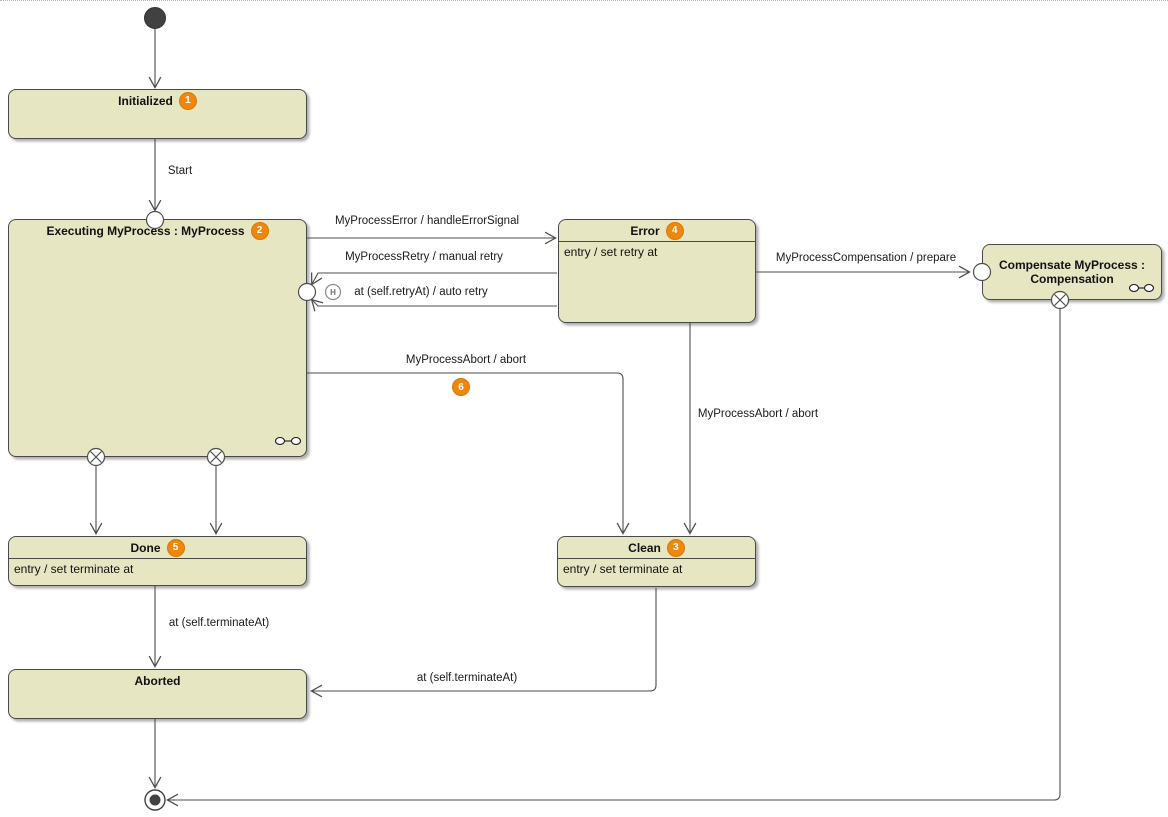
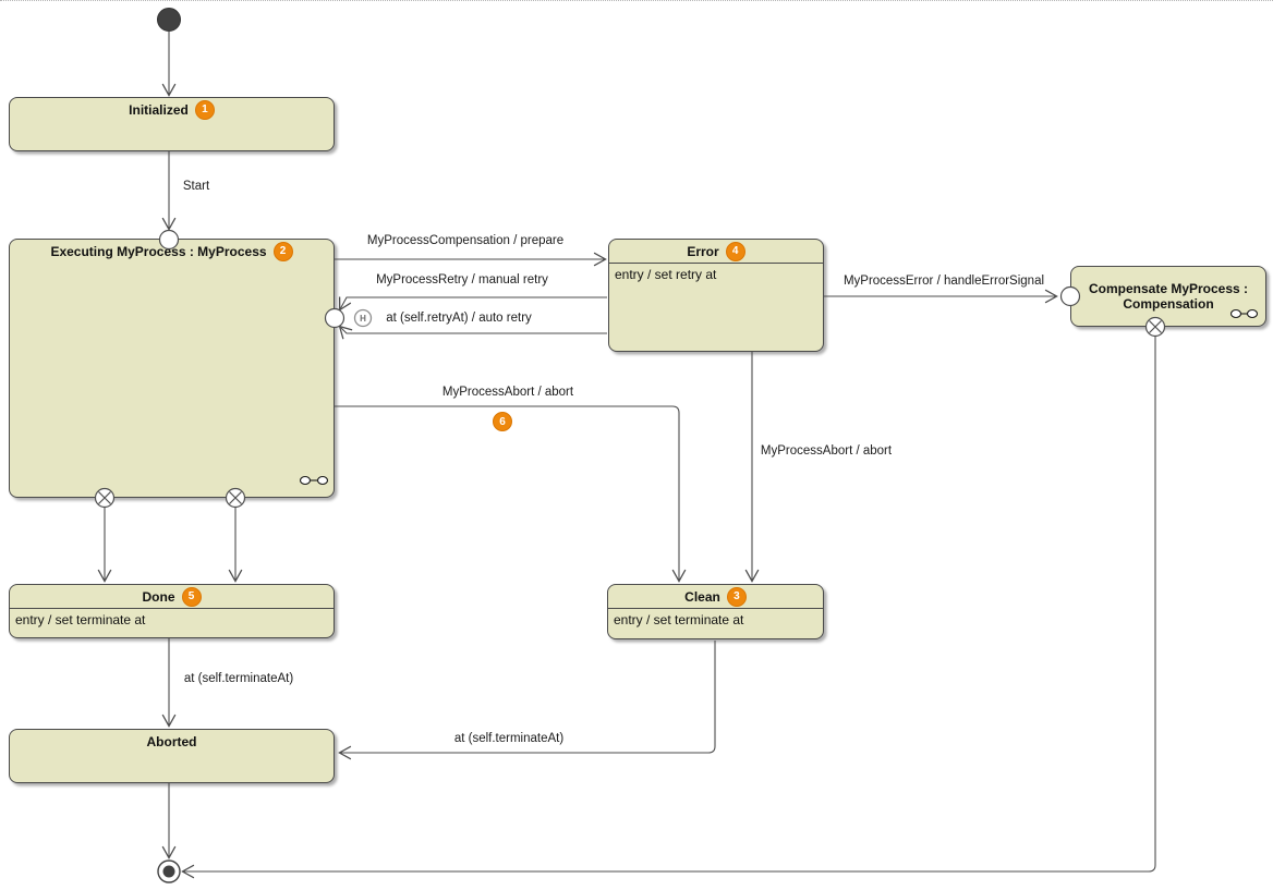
  Initialized
  1
  Executing MyProcess : MyProcess
  2
  Error
  4
  entry / set retry at
  Compensate MyProcess : Compensation
  Done
  5
  entry / set terminate at
  Clean
  3
  entry / set terminate at
  Aborted
  H
  Start
- MyProcessError / handleErrorSignal
+ MyProcessCompensation / prepare
  MyProcessRetry / manual retry
  at (self.retryAt) / auto retry
- MyProcessCompensation / prepare
+ MyProcessError / handleErrorSignal
  MyProcessAbort / abort
  6
  MyProcessAbort / abort
  at (self.terminateAt)
  at (self.terminateAt)
